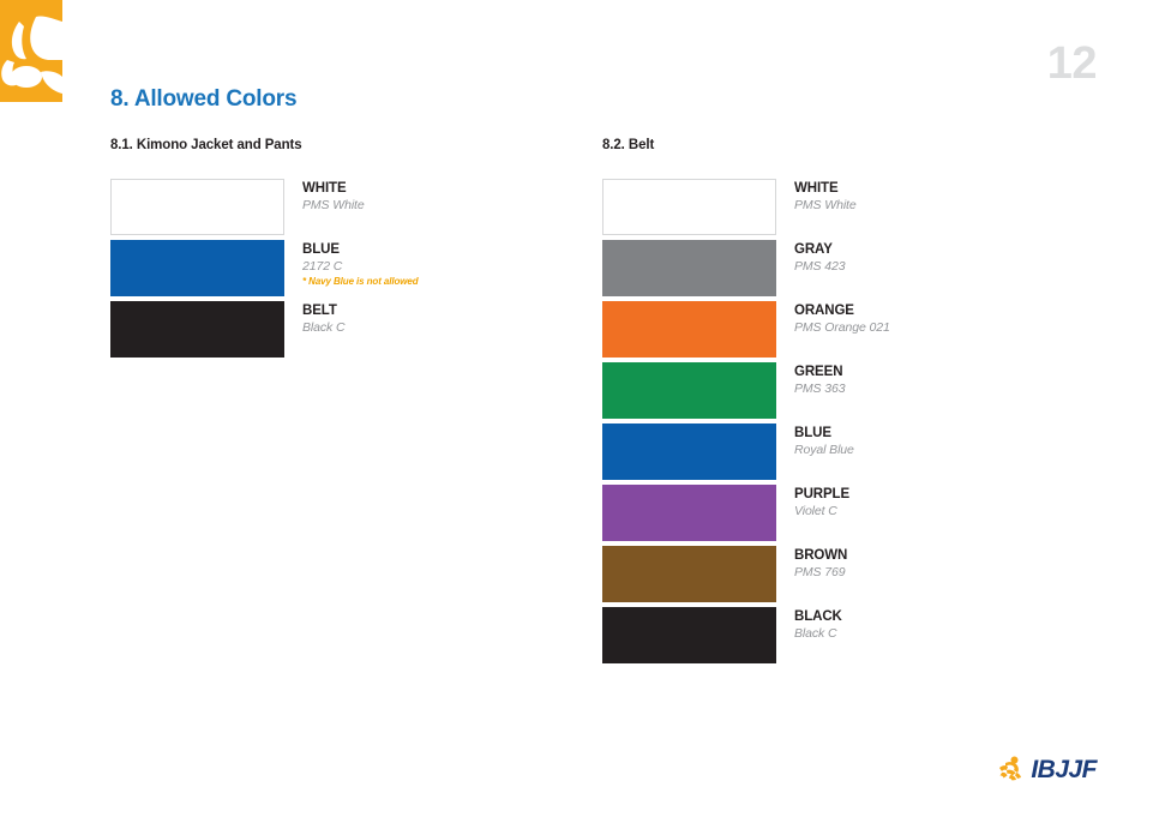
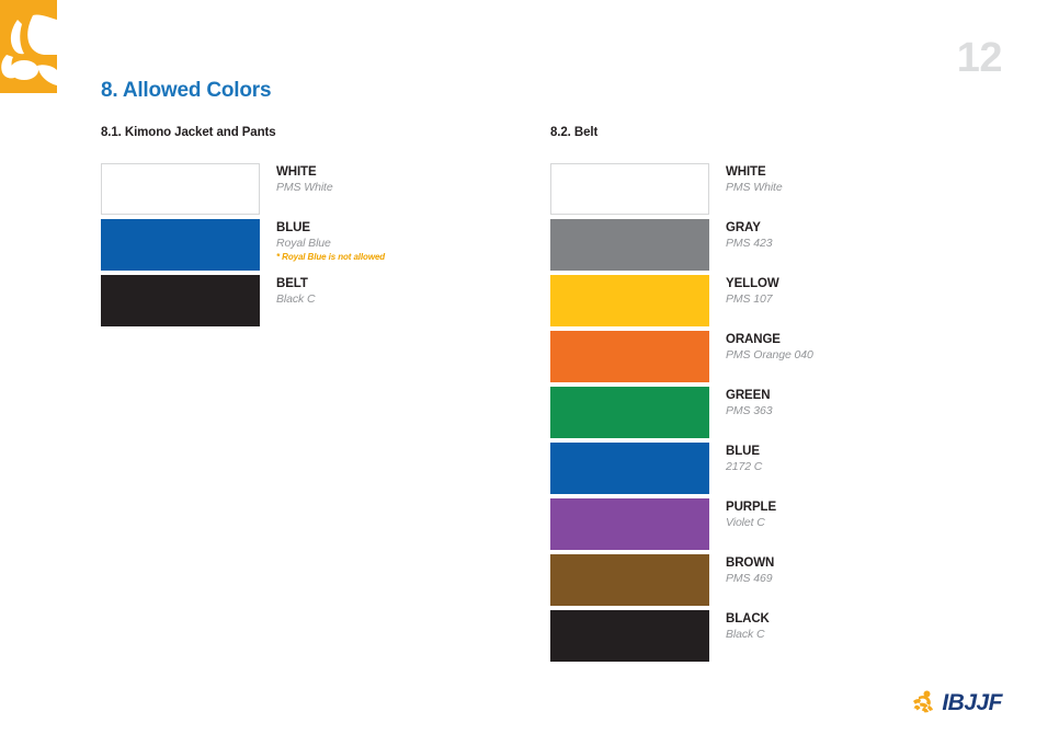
  12
  8. Allowed Colors
  8.1. Kimono Jacket and Pants
  WHITE
  PMS White
  BLUE
- 2172 C
+ Royal Blue
- * Navy Blue is not allowed
+ * Royal Blue is not allowed
  BELT
  Black C
  8.2. Belt
  WHITE
  PMS White
  GRAY
  PMS 423
+ YELLOW
+ PMS 107
  ORANGE
- PMS Orange 021
+ PMS Orange 040
  GREEN
  PMS 363
  BLUE
- Royal Blue
+ 2172 C
  PURPLE
  Violet C
  BROWN
- PMS 769
+ PMS 469
  BLACK
  Black C
  IBJJF
